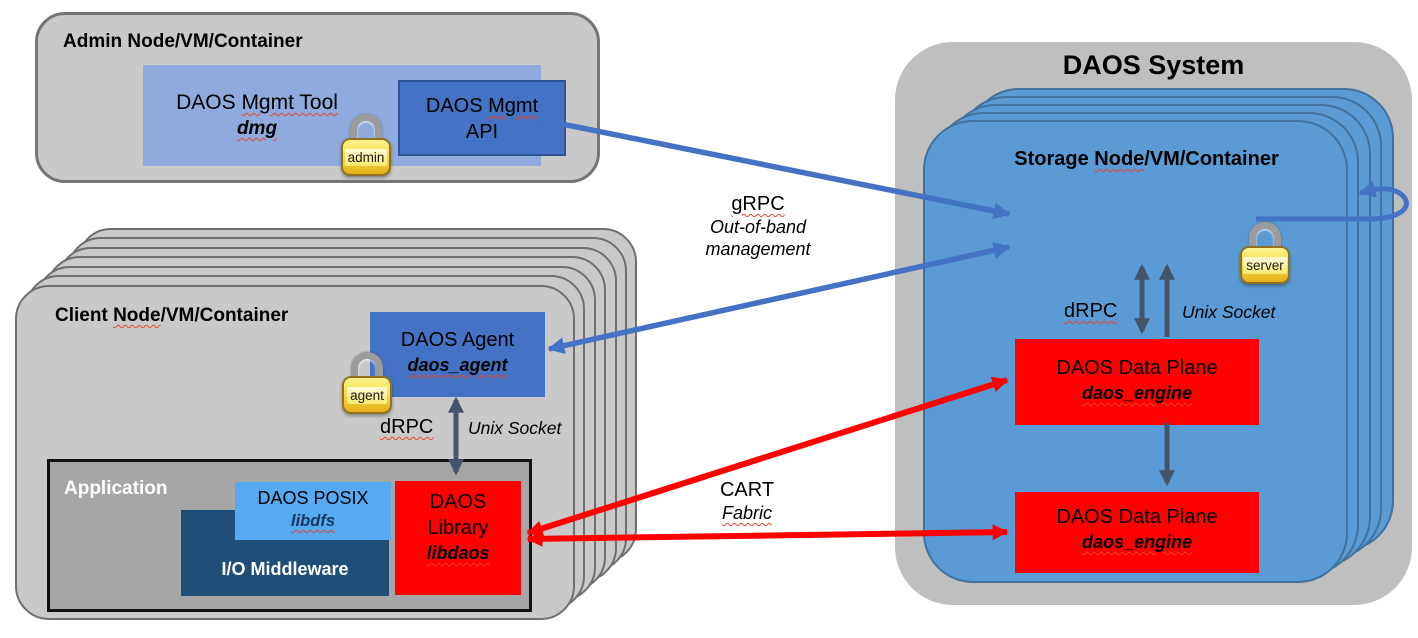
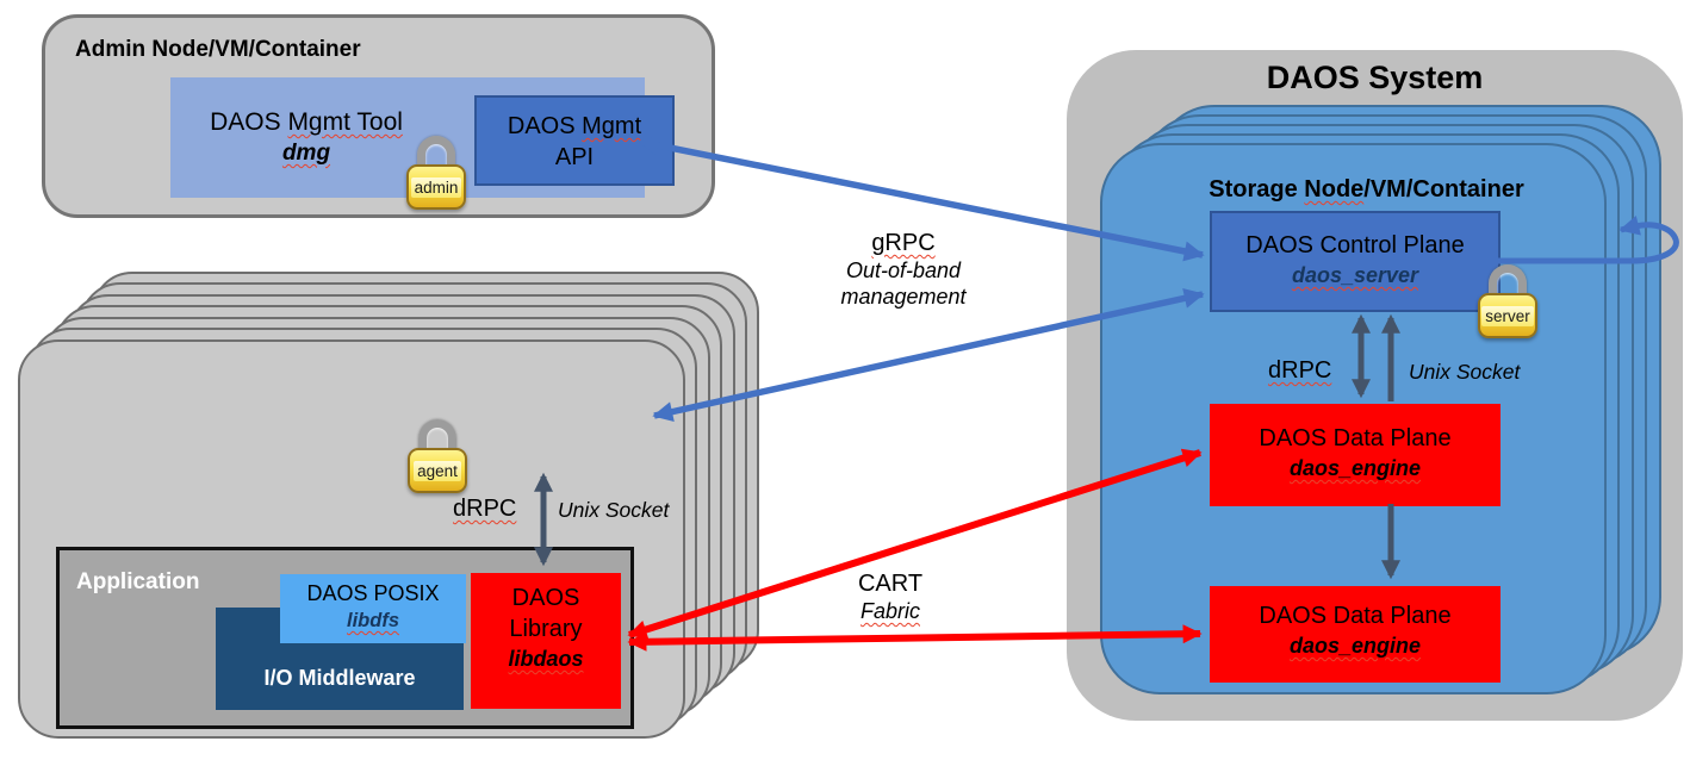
  Admin Node/VM/Container
  DAOS Mgmt Tool
  dmg
  DAOS Mgmt
  API
  admin
- Client Node/VM/Container
- DAOS Agent
- daos_agent
  agent
  dRPC
  Unix Socket
  Application
  I/O Middleware
  DAOS POSIX
  libdfs
  DAOS Library
  libdaos
  DAOS System
  Storage Node/VM/Container
+ DAOS Control Plane
+ daos_server
  server
  dRPC
  Unix Socket
  DAOS Data Plane
  daos_engine
  DAOS Data Plane
  daos_engine
  gRPC
  Out-of-band
  management
  CART
  Fabric
